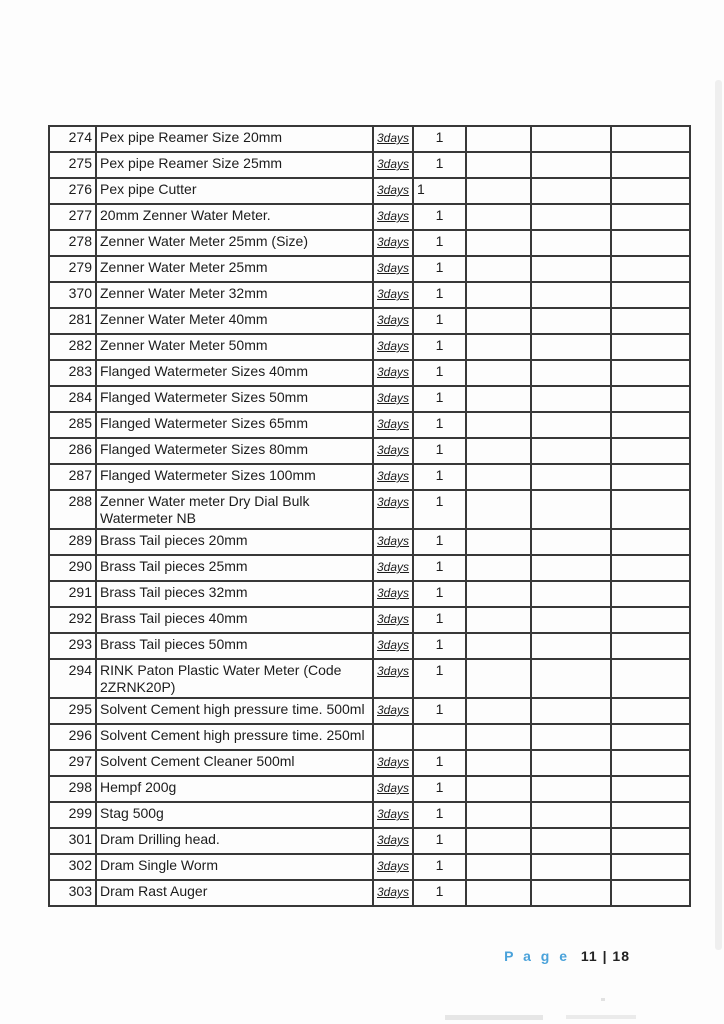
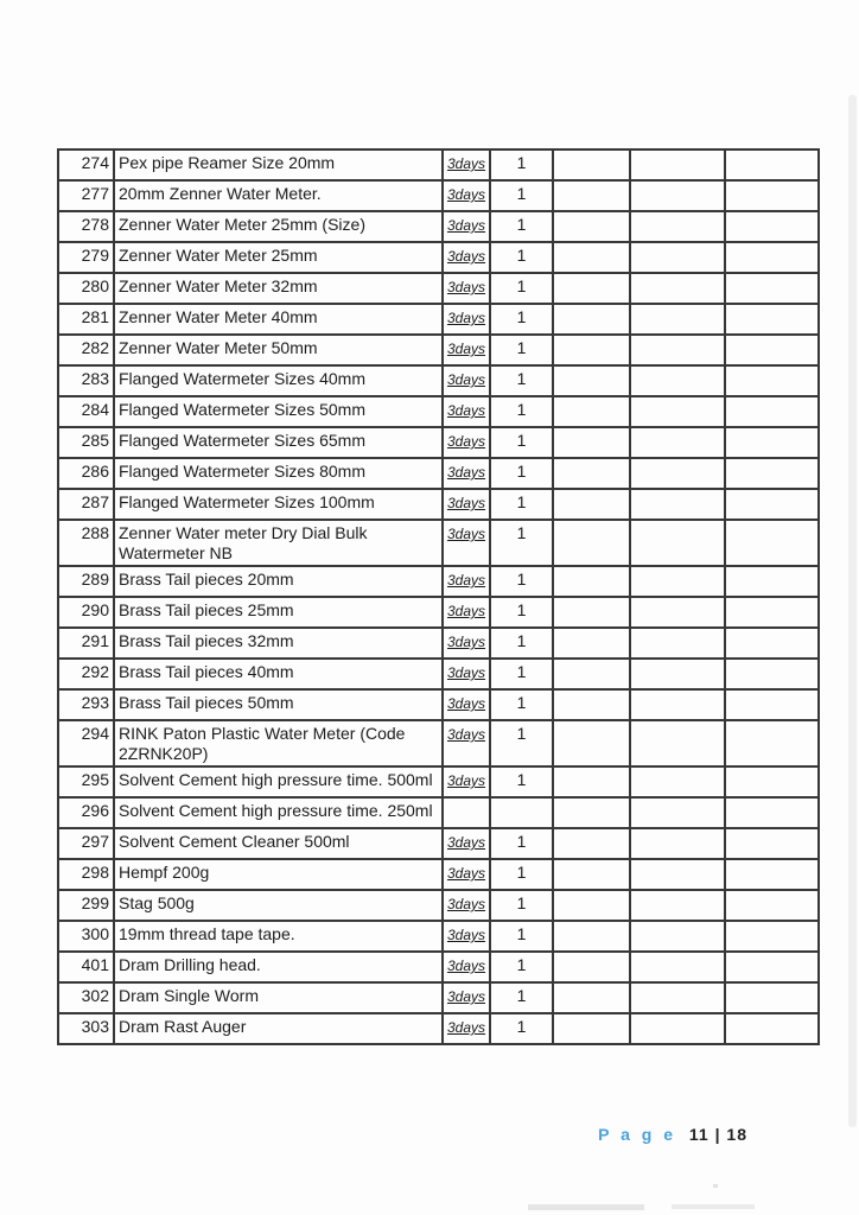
  274	Pex pipe Reamer Size 20mm	3days	1
- 275	Pex pipe Reamer Size 25mm	3days	1
- 276	Pex pipe Cutter	3days	1
  277	20mm Zenner Water Meter.	3days	1
  278	Zenner Water Meter 25mm (Size)	3days	1
  279	Zenner Water Meter 25mm	3days	1
- 370	Zenner Water Meter 32mm	3days	1
+ 280	Zenner Water Meter 32mm	3days	1
  281	Zenner Water Meter 40mm	3days	1
  282	Zenner Water Meter 50mm	3days	1
  283	Flanged Watermeter Sizes 40mm	3days	1
  284	Flanged Watermeter Sizes 50mm	3days	1
  285	Flanged Watermeter Sizes 65mm	3days	1
  286	Flanged Watermeter Sizes 80mm	3days	1
  287	Flanged Watermeter Sizes 100mm	3days	1
  288	Zenner Water meter Dry Dial Bulk Watermeter NB	3days	1
  289	Brass Tail pieces 20mm	3days	1
  290	Brass Tail pieces 25mm	3days	1
  291	Brass Tail pieces 32mm	3days	1
  292	Brass Tail pieces 40mm	3days	1
  293	Brass Tail pieces 50mm	3days	1
  294	RINK Paton Plastic Water Meter (Code 2ZRNK20P)	3days	1
  295	Solvent Cement high pressure time. 500ml	3days	1
  296	Solvent Cement high pressure time. 250ml
  297	Solvent Cement Cleaner 500ml	3days	1
  298	Hempf 200g	3days	1
  299	Stag 500g	3days	1
+ 300	19mm thread tape tape.	3days	1
- 301	Dram Drilling head.	3days	1
+ 401	Dram Drilling head.	3days	1
  302	Dram Single Worm	3days	1
  303	Dram Rast Auger	3days	1
  P a g e 11 | 18
